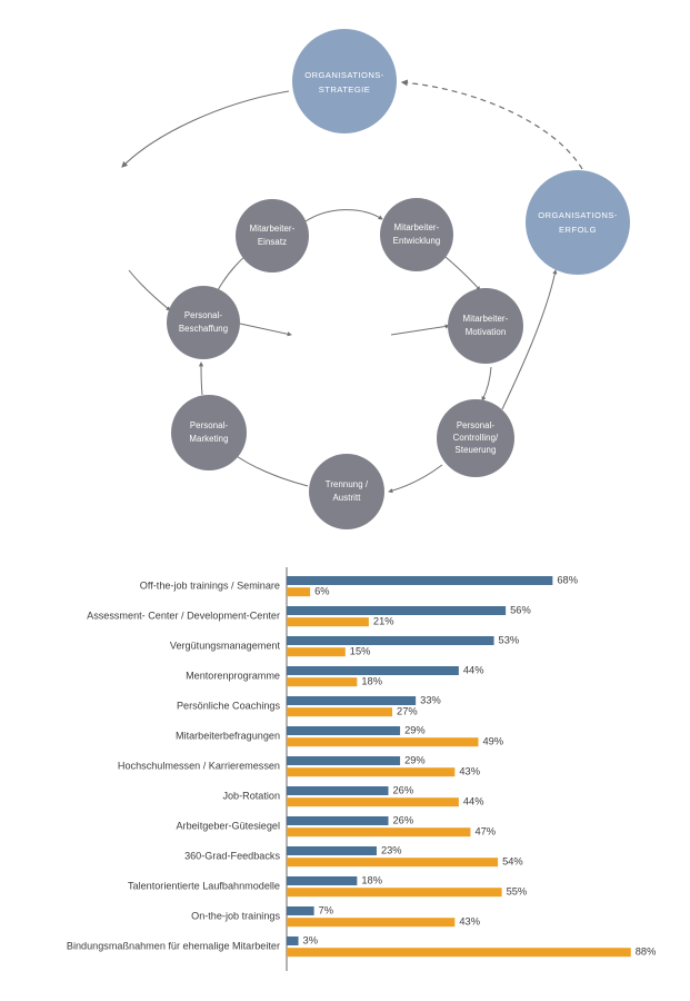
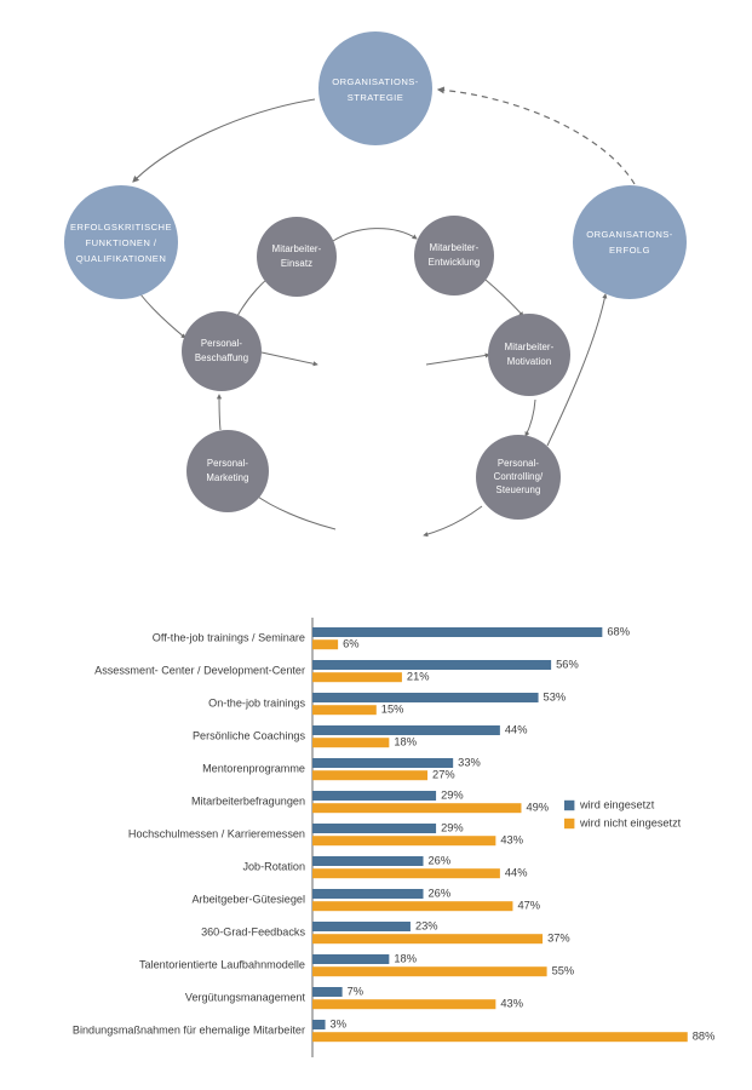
  Mitarbeiter-
  Einsatz
  Mitarbeiter-
  Entwicklung
  Mitarbeiter-
  Motivation
  Personal-
  Controlling/
  Steuerung
- Trennung /
- Austritt
  Personal-
  Marketing
  Personal-
  Beschaffung
  ORGANISATIONS-
  STRATEGIE
+ ERFOLGSKRITISCHE
+ FUNKTIONEN /
+ QUALIFIKATIONEN
  ORGANISATIONS-
  ERFOLG
  Off-the-job trainings / Seminare
  68%
  6%
  Assessment- Center / Development-Center
  56%
  21%
- Vergütungsmanagement
+ On-the-job trainings
  53%
  15%
- Mentorenprogramme
+ Persönliche Coachings
  44%
  18%
- Persönliche Coachings
+ Mentorenprogramme
  33%
  27%
  Mitarbeiterbefragungen
  29%
  49%
  Hochschulmessen / Karrieremessen
  29%
  43%
  Job-Rotation
  26%
  44%
  Arbeitgeber-Gütesiegel
  26%
  47%
  360-Grad-Feedbacks
  23%
- 54%
+ 37%
  Talentorientierte Laufbahnmodelle
  18%
  55%
- On-the-job trainings
+ Vergütungsmanagement
  7%
  43%
  Bindungsmaßnahmen für ehemalige Mitarbeiter
  3%
  88%
+ wird eingesetzt
+ wird nicht eingesetzt
